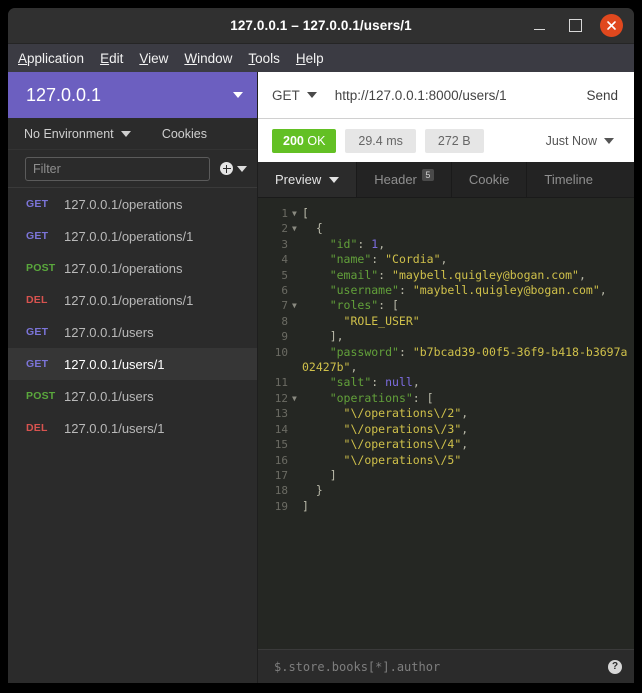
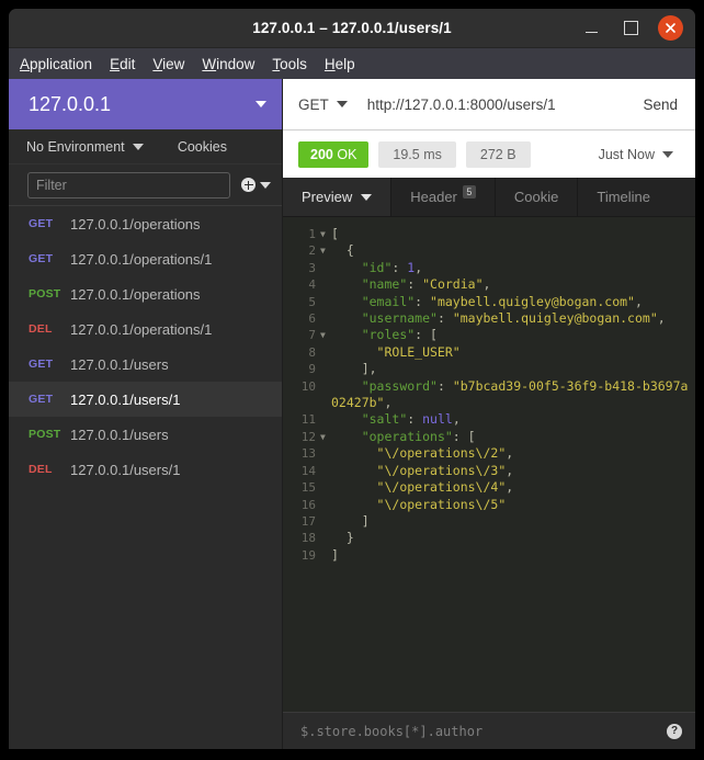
  127.0.0.1 – 127.0.0.1/users/1
  Application
  Edit
  View
  Window
  Tools
  Help
  127.0.0.1
  No Environment
  Cookies
  Filter
  GET
  127.0.0.1/operations
  GET
  127.0.0.1/operations/1
  POST
  127.0.0.1/operations
  DEL
  127.0.0.1/operations/1
  GET
  127.0.0.1/users
  GET
  127.0.0.1/users/1
  POST
  127.0.0.1/users
  DEL
  127.0.0.1/users/1
  GET
  http://127.0.0.1:8000/users/1
  Send
  200 OK
- 29.4 ms
+ 19.5 ms
  272 B
  Just Now
  Preview
  Header
  5
  Cookie
  Timeline
  1
  ▼
  [
  2
  ▼
  {
  3
  "id": 1,
  4
  "name": "Cordia",
  5
  "email": "maybell.quigley@bogan.com",
  6
  "username": "maybell.quigley@bogan.com",
  7
  ▼
  "roles": [
  8
  "ROLE_USER"
  9
  ],
  10
  "password": "b7bcad39-00f5-36f9-b418-b3697a02427b",
  11
  "salt": null,
  12
  ▼
  "operations": [
  13
  "\/operations\/2",
  14
  "\/operations\/3",
  15
  "\/operations\/4",
  16
  "\/operations\/5"
  17
  ]
  18
  }
  19
  ]
  $.store.books[*].author
  ?
